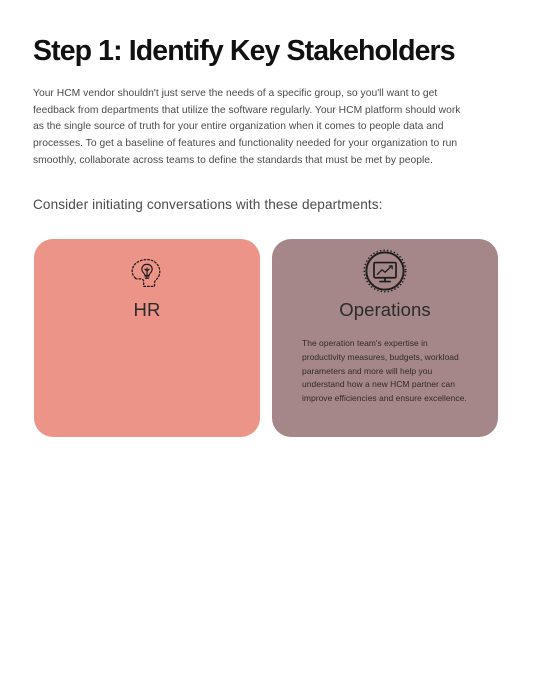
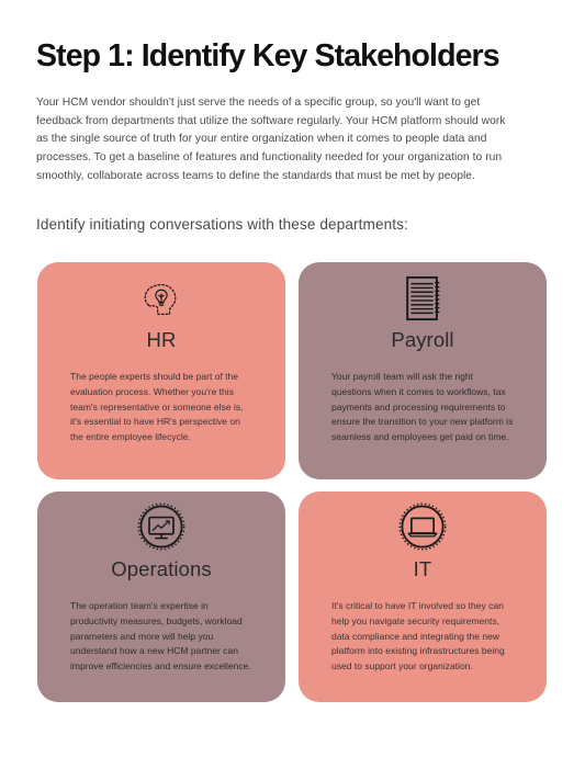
  Step 1: Identify Key Stakeholders
  Your HCM vendor shouldn't just serve the needs of a specific group, so you'll want to get feedback from departments that utilize the software regularly. Your HCM platform should work as the single source of truth for your entire organization when it comes to people data and processes. To get a baseline of features and functionality needed for your organization to run smoothly, collaborate across teams to define the standards that must be met by people.
- Consider initiating conversations with these departments:
+ Identify initiating conversations with these departments:
  HR
+ The people experts should be part of the evaluation process. Whether you're this team's representative or someone else is, it's essential to have HR's perspective on the entire employee lifecycle.
+ Payroll
+ Your payroll team will ask the right questions when it comes to workflows, tax payments and processing requirements to ensure the transition to your new platform is seamless and employees get paid on time.
  Operations
  The operation team's expertise in productivity measures, budgets, workload parameters and more will help you understand how a new HCM partner can improve efficiencies and ensure excellence.
+ IT
+ It's critical to have IT involved so they can help you navigate security requirements, data compliance and integrating the new platform into existing infrastructures being used to support your organization.
